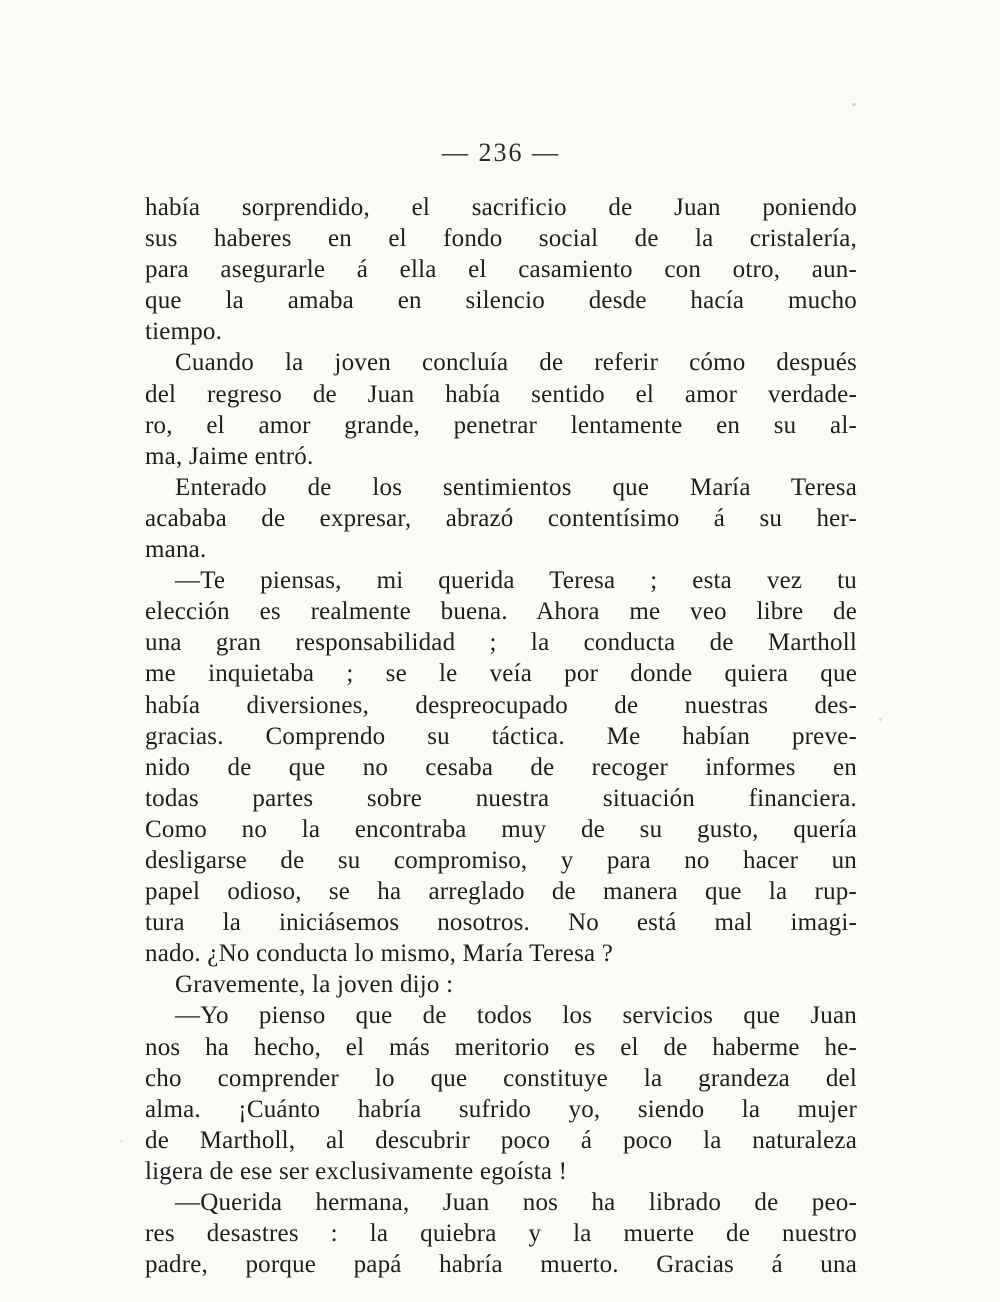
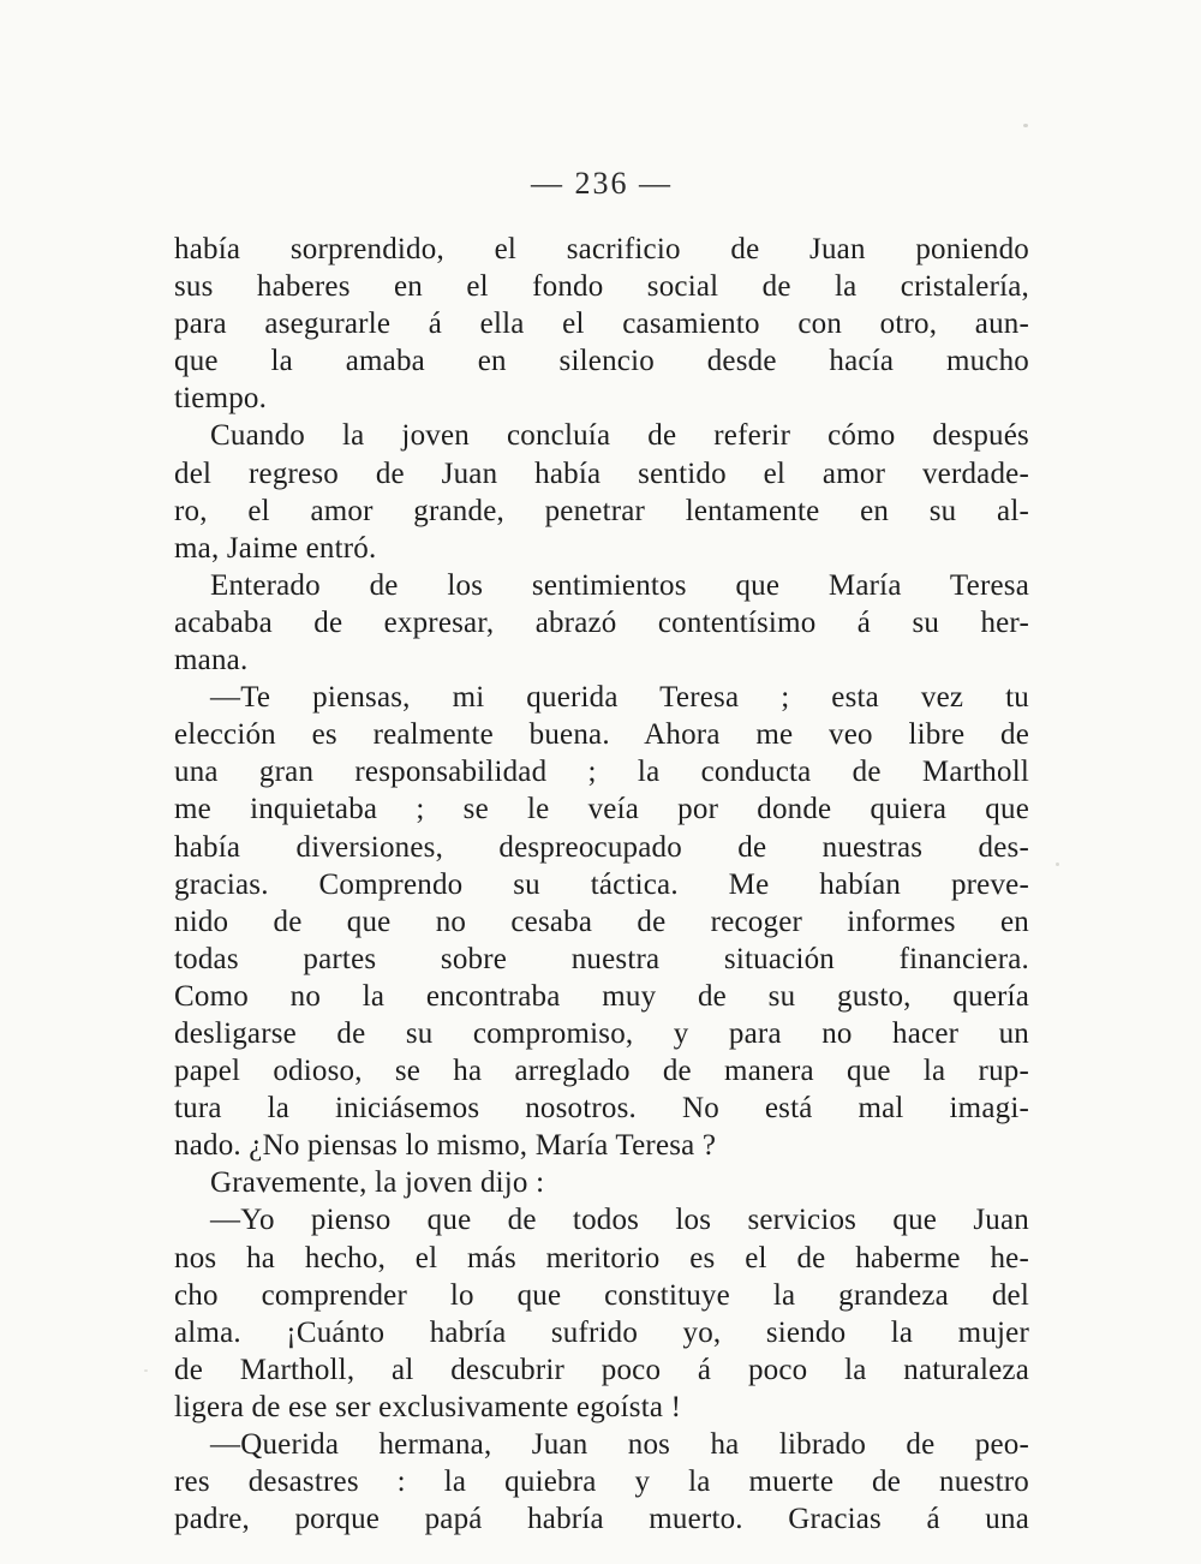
  — 236 —
  había sorprendido, el sacrificio de Juan poniendo
  sus haberes en el fondo social de la cristalería,
  para asegurarle á ella el casamiento con otro, aun-
  que la amaba en silencio desde hacía mucho
  tiempo.
  Cuando la joven concluía de referir cómo después
  del regreso de Juan había sentido el amor verdade-
  ro, el amor grande, penetrar lentamente en su al-
  ma, Jaime entró.
  Enterado de los sentimientos que María Teresa
  acababa de expresar, abrazó contentísimo á su her-
  mana.
  —Te piensas, mi querida Teresa ; esta vez tu
  elección es realmente buena. Ahora me veo libre de
  una gran responsabilidad ; la conducta de Martholl
  me inquietaba ; se le veía por donde quiera que
  había diversiones, despreocupado de nuestras des-
  gracias. Comprendo su táctica. Me habían preve-
  nido de que no cesaba de recoger informes en
  todas partes sobre nuestra situación financiera.
  Como no la encontraba muy de su gusto, quería
  desligarse de su compromiso, y para no hacer un
  papel odioso, se ha arreglado de manera que la rup-
  tura la iniciásemos nosotros. No está mal imagi-
- nado. ¿No conducta lo mismo, María Teresa ?
+ nado. ¿No piensas lo mismo, María Teresa ?
  Gravemente, la joven dijo :
  —Yo pienso que de todos los servicios que Juan
  nos ha hecho, el más meritorio es el de haberme he-
  cho comprender lo que constituye la grandeza del
  alma. ¡Cuánto habría sufrido yo, siendo la mujer
  de Martholl, al descubrir poco á poco la naturaleza
  ligera de ese ser exclusivamente egoísta !
  —Querida hermana, Juan nos ha librado de peo-
  res desastres : la quiebra y la muerte de nuestro
  padre, porque papá habría muerto. Gracias á una
